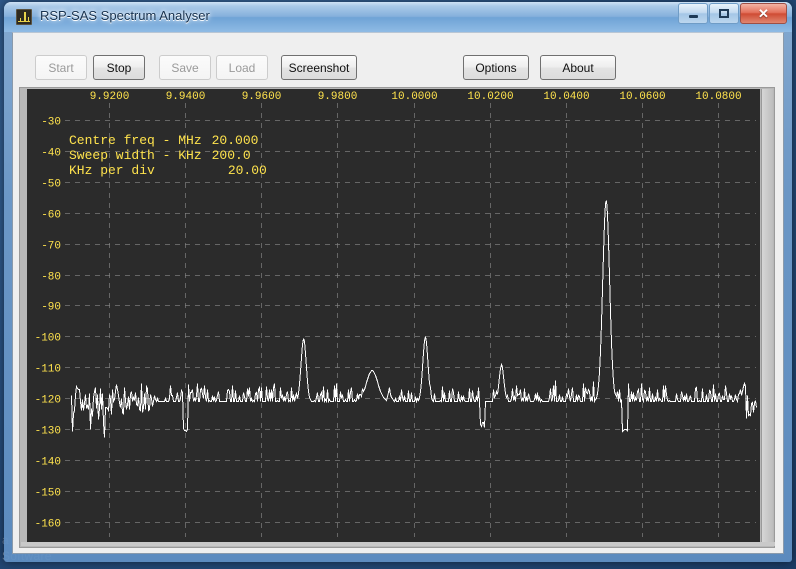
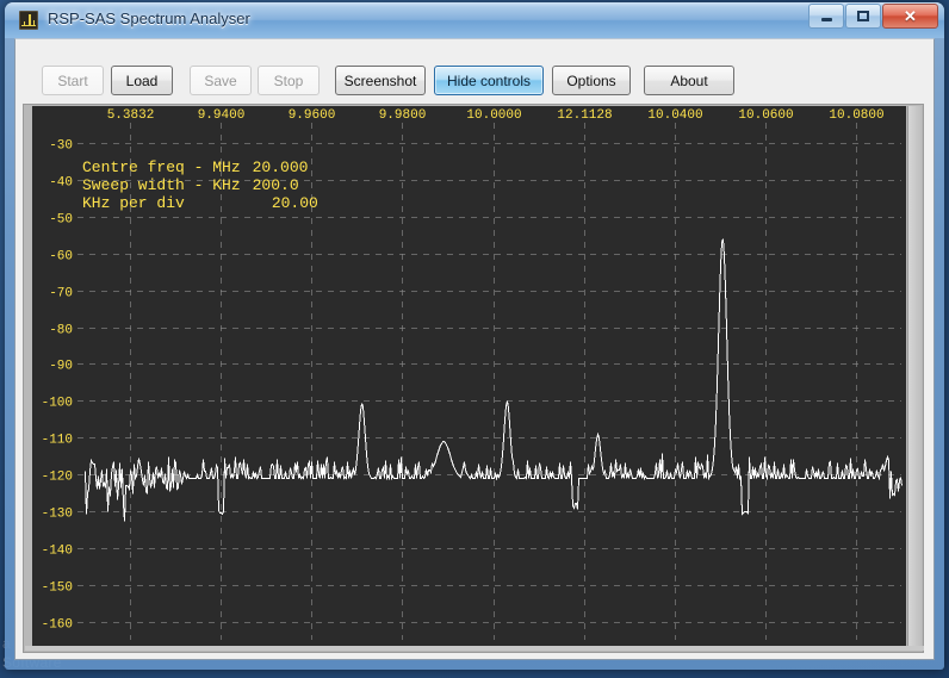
  RSP-SAS Spectrum Analyser
  ✕
  Start
- Stop
+ Load
  Save
- Load
+ Stop
  Screenshot
+ Hide controls
  Options
  About
  -30
  -40
  -50
  -60
  -70
  -80
  -90
  -100
  -110
  -120
  -130
  -140
  -150
  -160
- 9.9200
+ 5.3832
  9.9400
  9.9600
  9.9800
  10.0000
- 10.0200
+ 12.1128
  10.0400
  10.0600
  10.0800
  Centre freq - MHz 20.000
  Sweep width - KHz 200.0
  KHz per div 20.00
